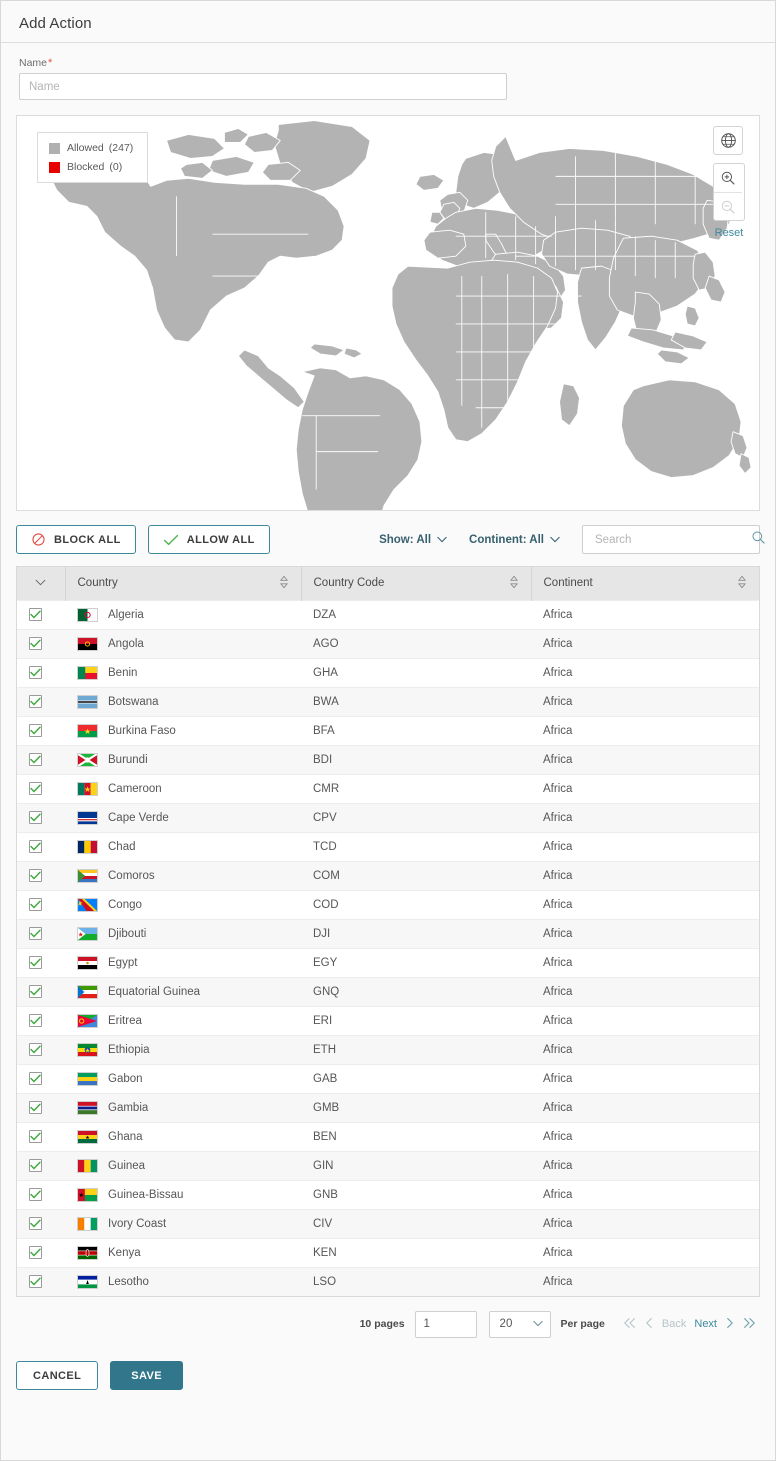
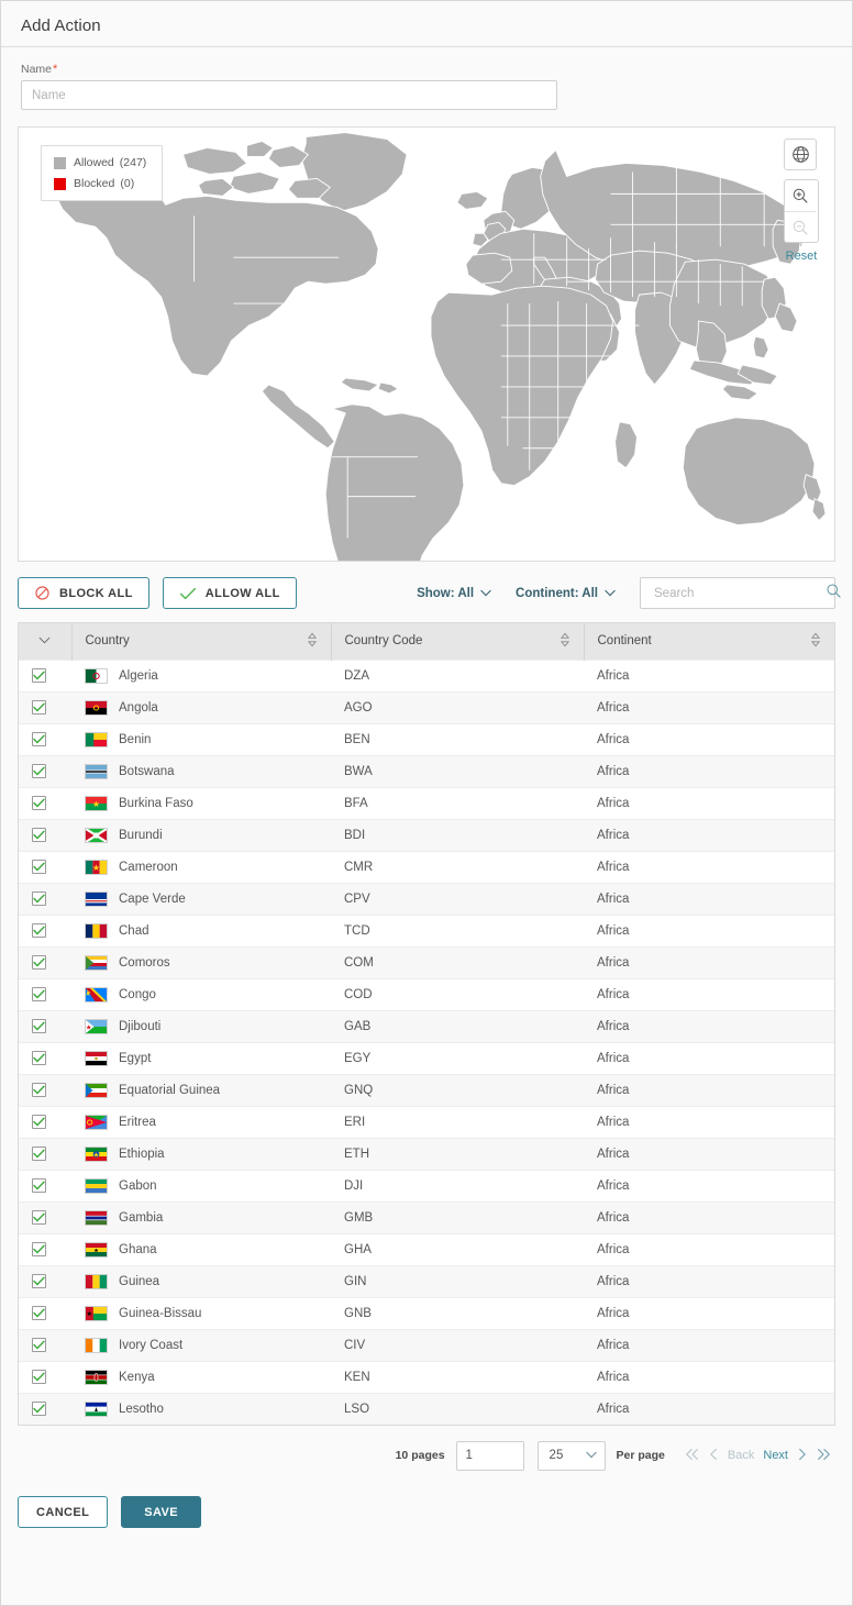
  Add Action
  Name*
  Name
  Allowed
  (247)
  Blocked
  (0)
  Reset
  BLOCK ALL
  ALLOW ALL
  Show: All
  Continent: All
  Search
  	Country	Country Code	Continent
  	Algeria	DZA	Africa
  	Angola	AGO	Africa
- 	Benin	GHA	Africa
+ 	Benin	BEN	Africa
  	Botswana	BWA	Africa
  	Burkina Faso	BFA	Africa
  	Burundi	BDI	Africa
  	Cameroon	CMR	Africa
  	Cape Verde	CPV	Africa
  	Chad	TCD	Africa
  	Comoros	COM	Africa
  	Congo	COD	Africa
- 	Djibouti	DJI	Africa
+ 	Djibouti	GAB	Africa
  	Egypt	EGY	Africa
  	Equatorial Guinea	GNQ	Africa
  	Eritrea	ERI	Africa
  	Ethiopia	ETH	Africa
- 	Gabon	GAB	Africa
+ 	Gabon	DJI	Africa
  	Gambia	GMB	Africa
- 	Ghana	BEN	Africa
+ 	Ghana	GHA	Africa
  	Guinea	GIN	Africa
  	Guinea-Bissau	GNB	Africa
  	Ivory Coast	CIV	Africa
  	Kenya	KEN	Africa
  	Lesotho	LSO	Africa
  10 pages
  1
- 20
+ 25
  Per page
  Back
  Next
  CANCEL
  SAVE
